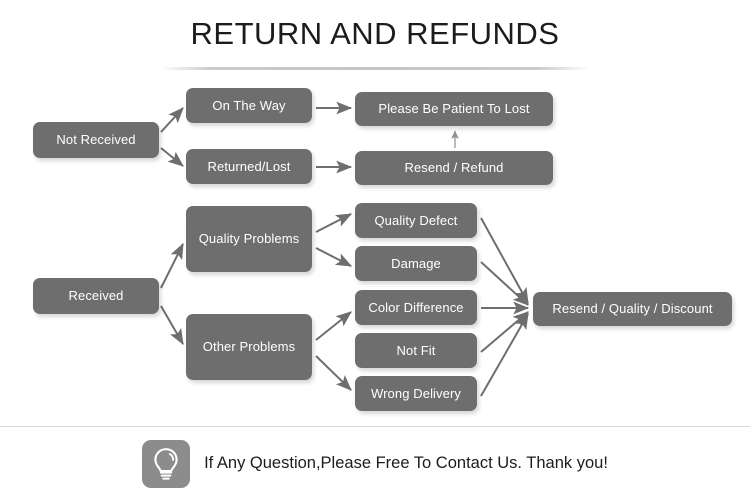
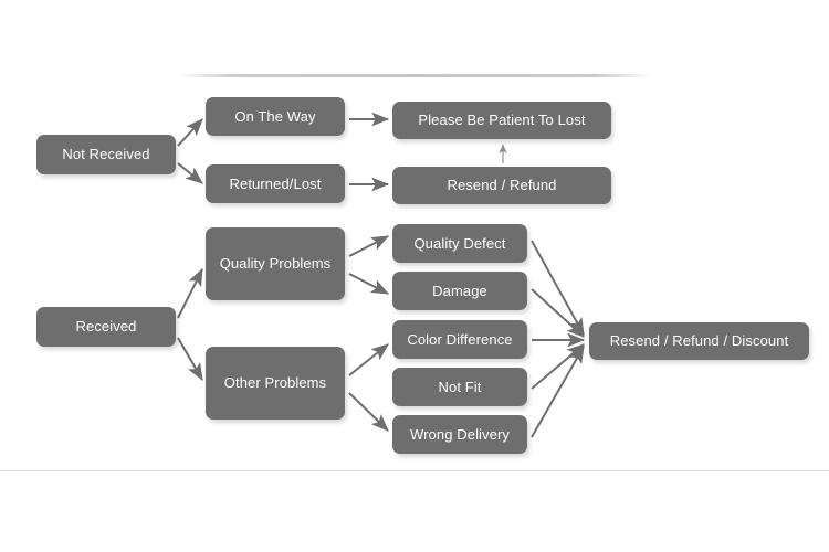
- RETURN AND REFUNDS
  Not Received
  On The Way
  Returned/Lost
  Please Be Patient To Lost
  Resend / Refund
  Received
  Quality Problems
  Other Problems
  Quality Defect
  Damage
  Color Difference
  Not Fit
  Wrong Delivery
- Resend / Quality / Discount
+ Resend / Refund / Discount
- If Any Question,Please Free To Contact Us. Thank you!
